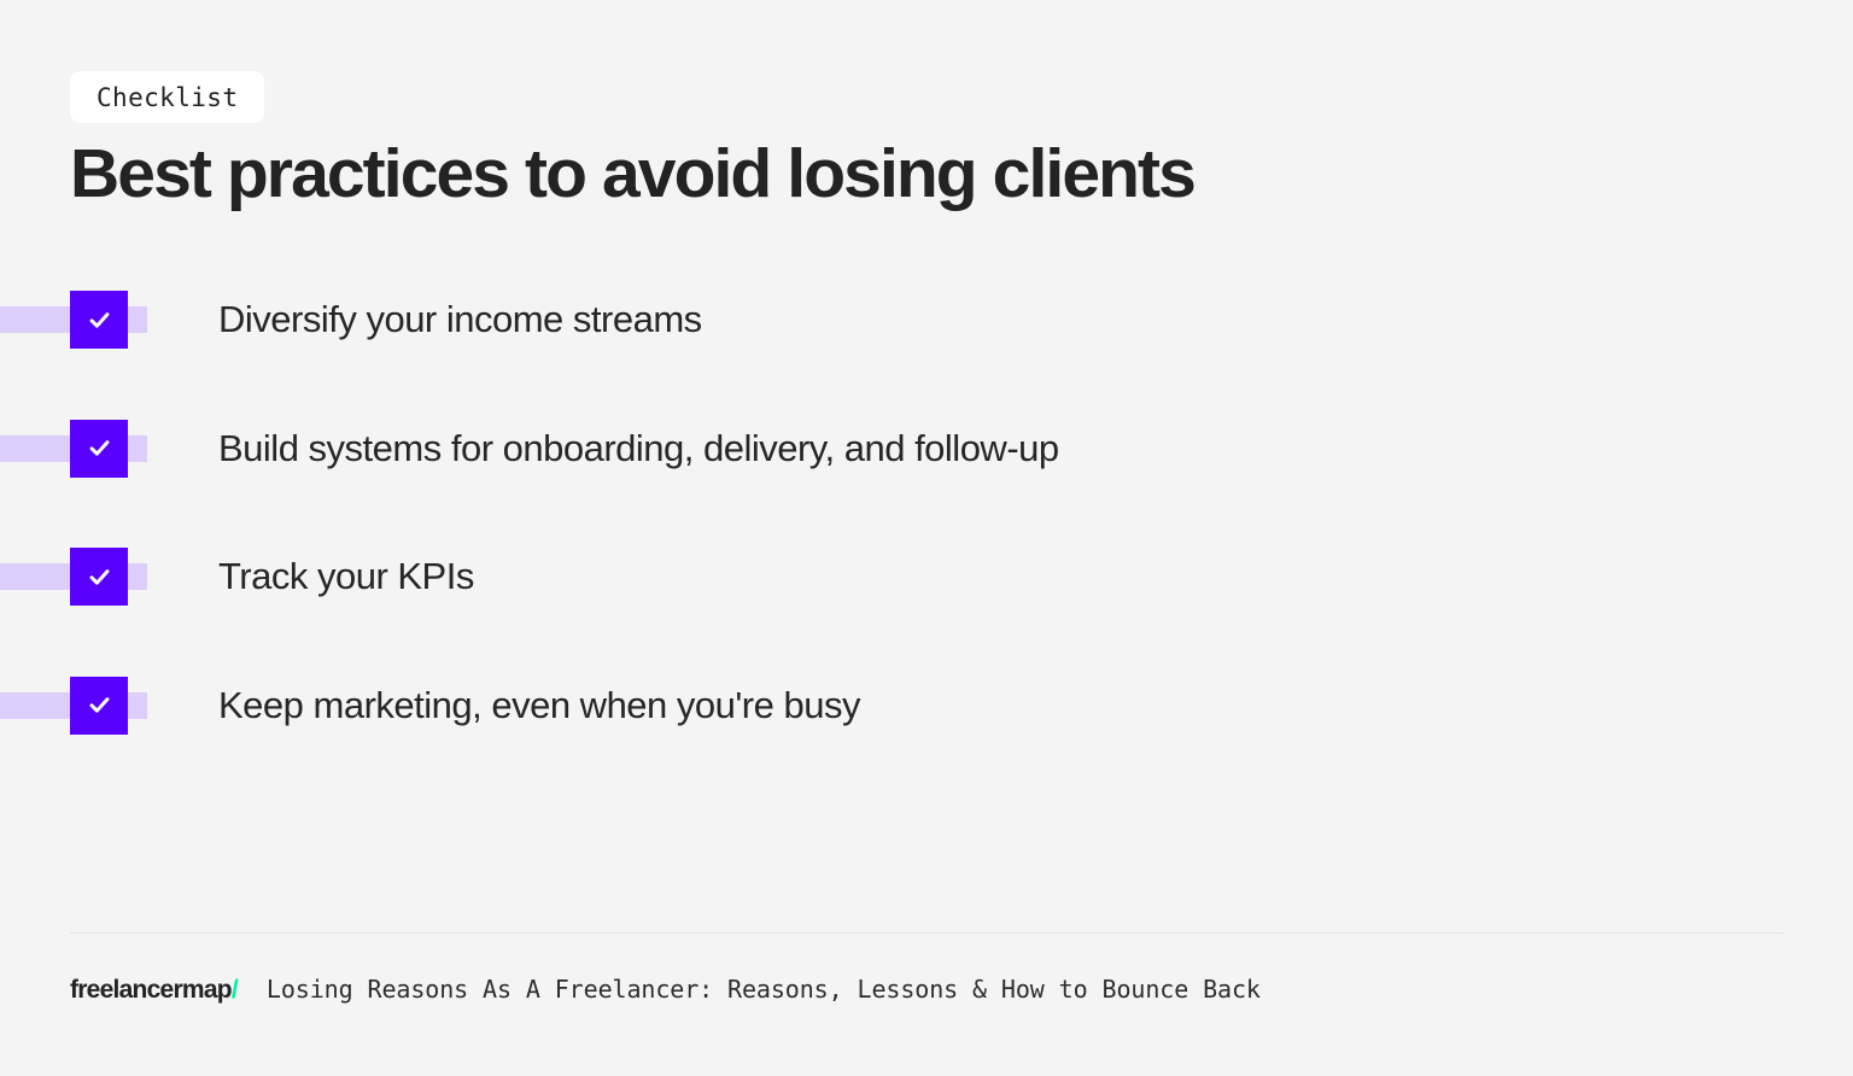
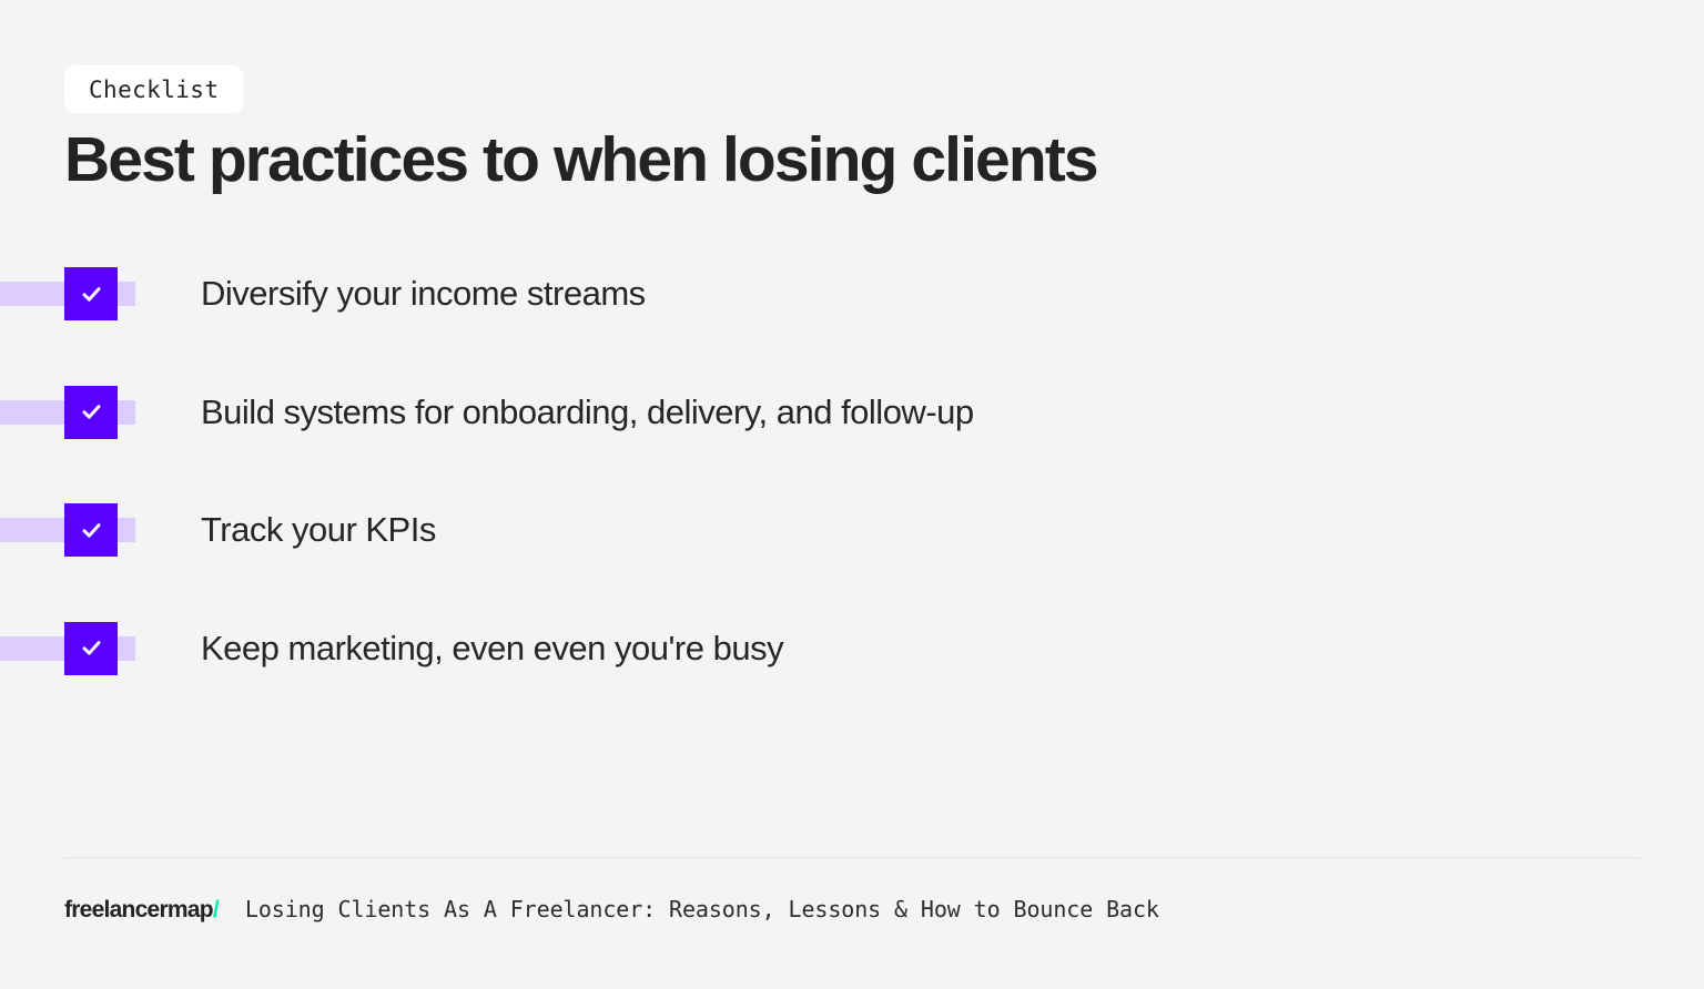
  Checklist
- Best practices to avoid losing clients
+ Best practices to when losing clients
  Diversify your income streams
  Build systems for onboarding, delivery, and follow-up
  Track your KPIs
- Keep marketing, even when you're busy
+ Keep marketing, even even you're busy
  freelancermap/
- Losing Reasons As A Freelancer: Reasons, Lessons & How to Bounce Back
+ Losing Clients As A Freelancer: Reasons, Lessons & How to Bounce Back
